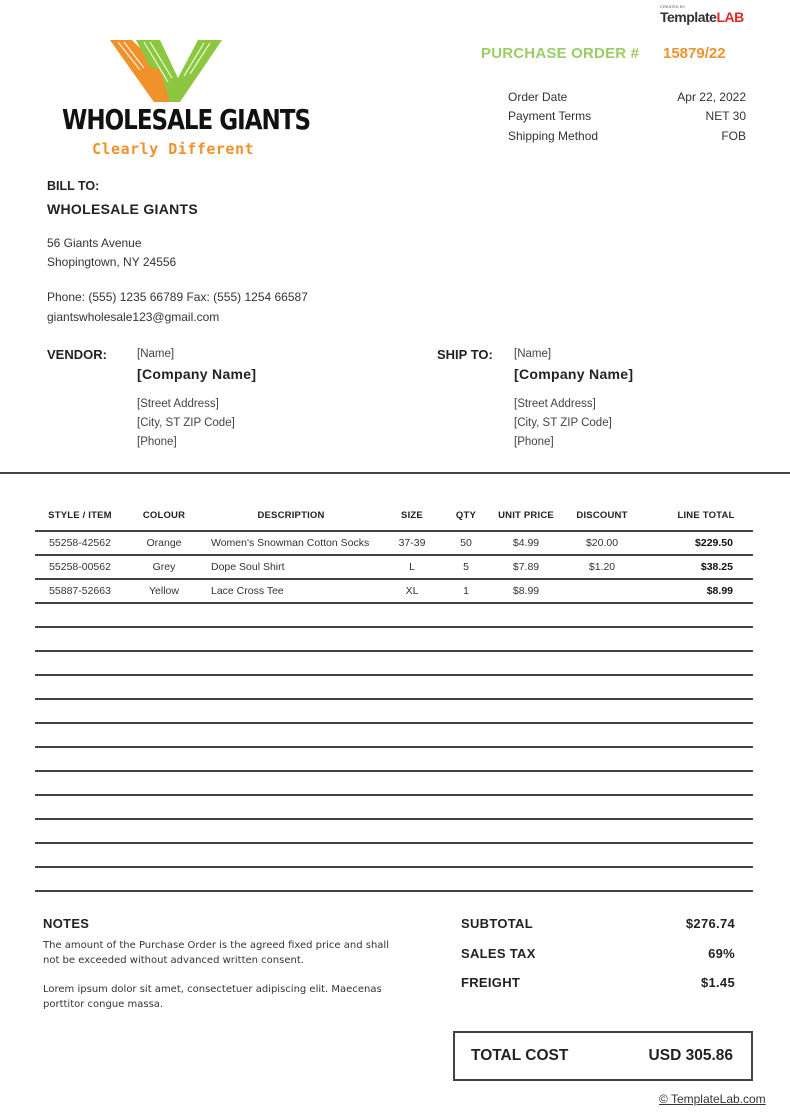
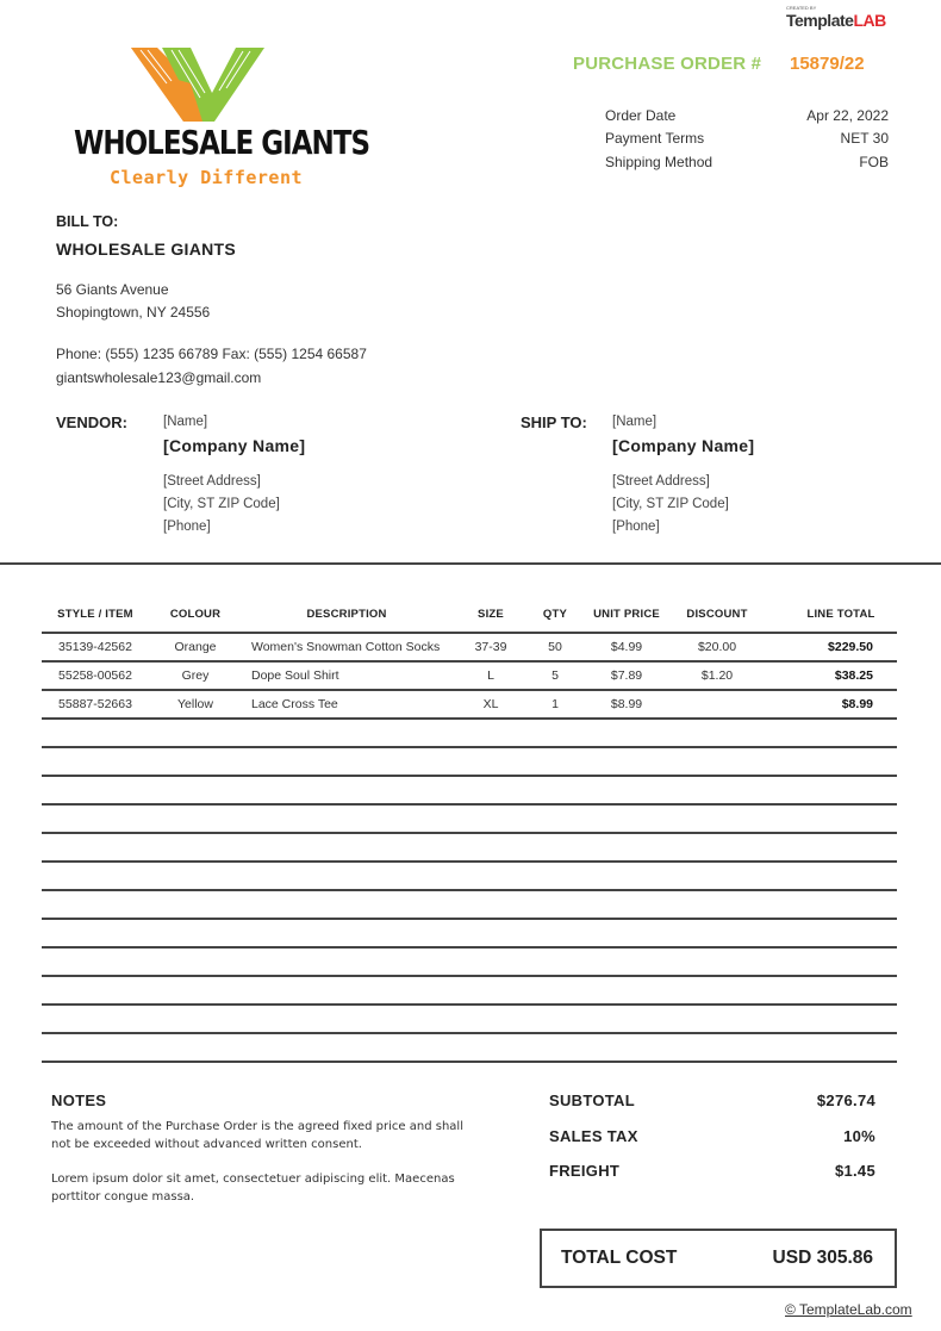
  TemplateLAB
  WHOLESALE GIANTS
  Clearly Different
  PURCHASE ORDER #
  15879/22
  Order Date
  Apr 22, 2022
  Payment Terms
  NET 30
  Shipping Method
  FOB
  BILL TO:
  WHOLESALE GIANTS
  56 Giants Avenue
  Shopingtown, NY 24556
  Phone: (555) 1235 66789 Fax: (555) 1254 66587
  giantswholesale123@gmail.com
  VENDOR:
  [Name]
  [Company Name]
  [Street Address]
  [City, ST ZIP Code]
  [Phone]
  SHIP TO:
  [Name]
  [Company Name]
  [Street Address]
  [City, ST ZIP Code]
  [Phone]
  STYLE / ITEM
  COLOUR
  DESCRIPTION
  SIZE
  QTY
  UNIT PRICE
  DISCOUNT
  LINE TOTAL
- 55258-42562
+ 35139-42562
  Orange
  Women's Snowman Cotton Socks
  37-39
  50
  $4.99
  $20.00
  $229.50
  55258-00562
  Grey
  Dope Soul Shirt
  L
  5
  $7.89
  $1.20
  $38.25
  55887-52663
  Yellow
  Lace Cross Tee
  XL
  1
  $8.99
  $8.99
  NOTES
  The amount of the Purchase Order is the agreed fixed price and shall not be exceeded without advanced written consent.
  Lorem ipsum dolor sit amet, consectetuer adipiscing elit. Maecenas porttitor congue massa.
  SUBTOTAL
  $276.74
  SALES TAX
- 69%
+ 10%
  FREIGHT
  $1.45
  TOTAL COST
  USD 305.86
  © TemplateLab.com
